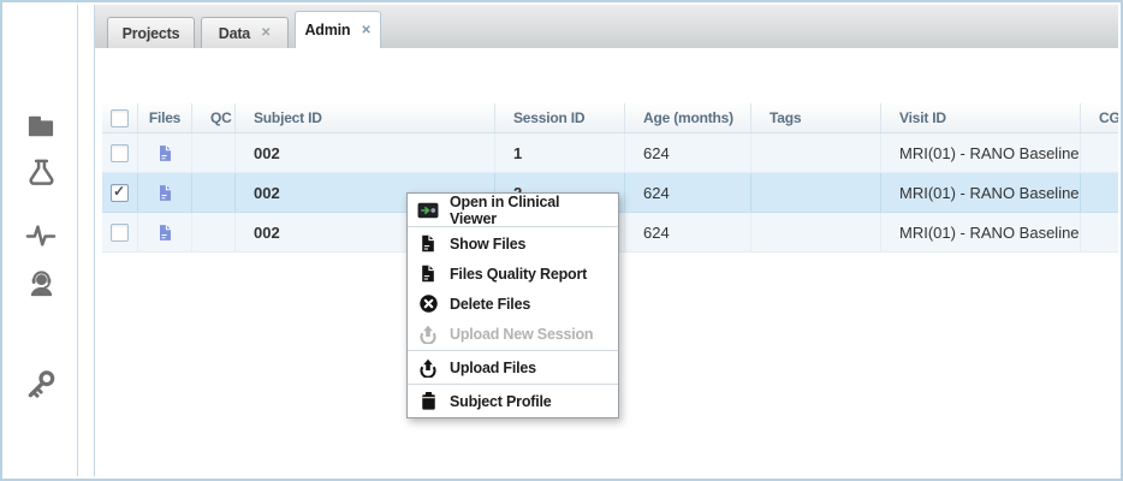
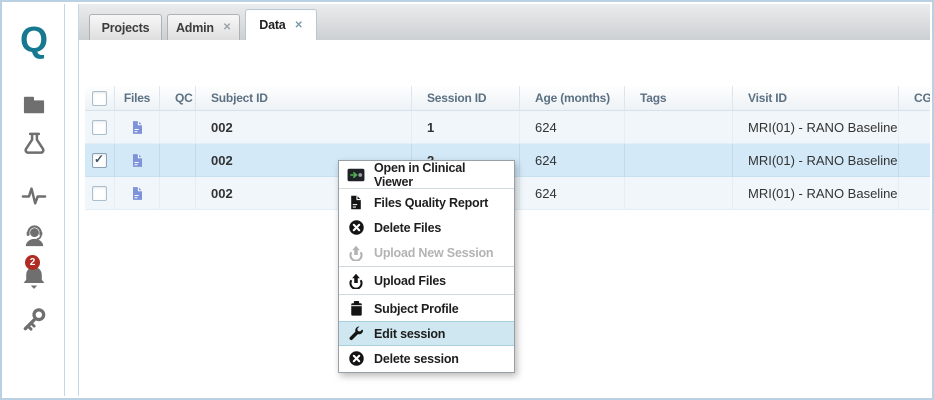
+ Q
+ 2
  Projects
- Data
+ Admin
  ✕
- Admin
+ Data
  ✕
  Files
  QC
  Subject ID
  Session ID
  Age (months)
  Tags
  Visit ID
  002
  1
  624
  MRI(01) - RANO Baseline
  002
  624
  MRI(01) - RANO Baseline
  002
  624
  MRI(01) - RANO Baseline
  Open in Clinical Viewer
- Show Files
  Files Quality Report
  Delete Files
  Upload New Session
  Upload Files
  Subject Profile
+ Edit session
+ Delete session
